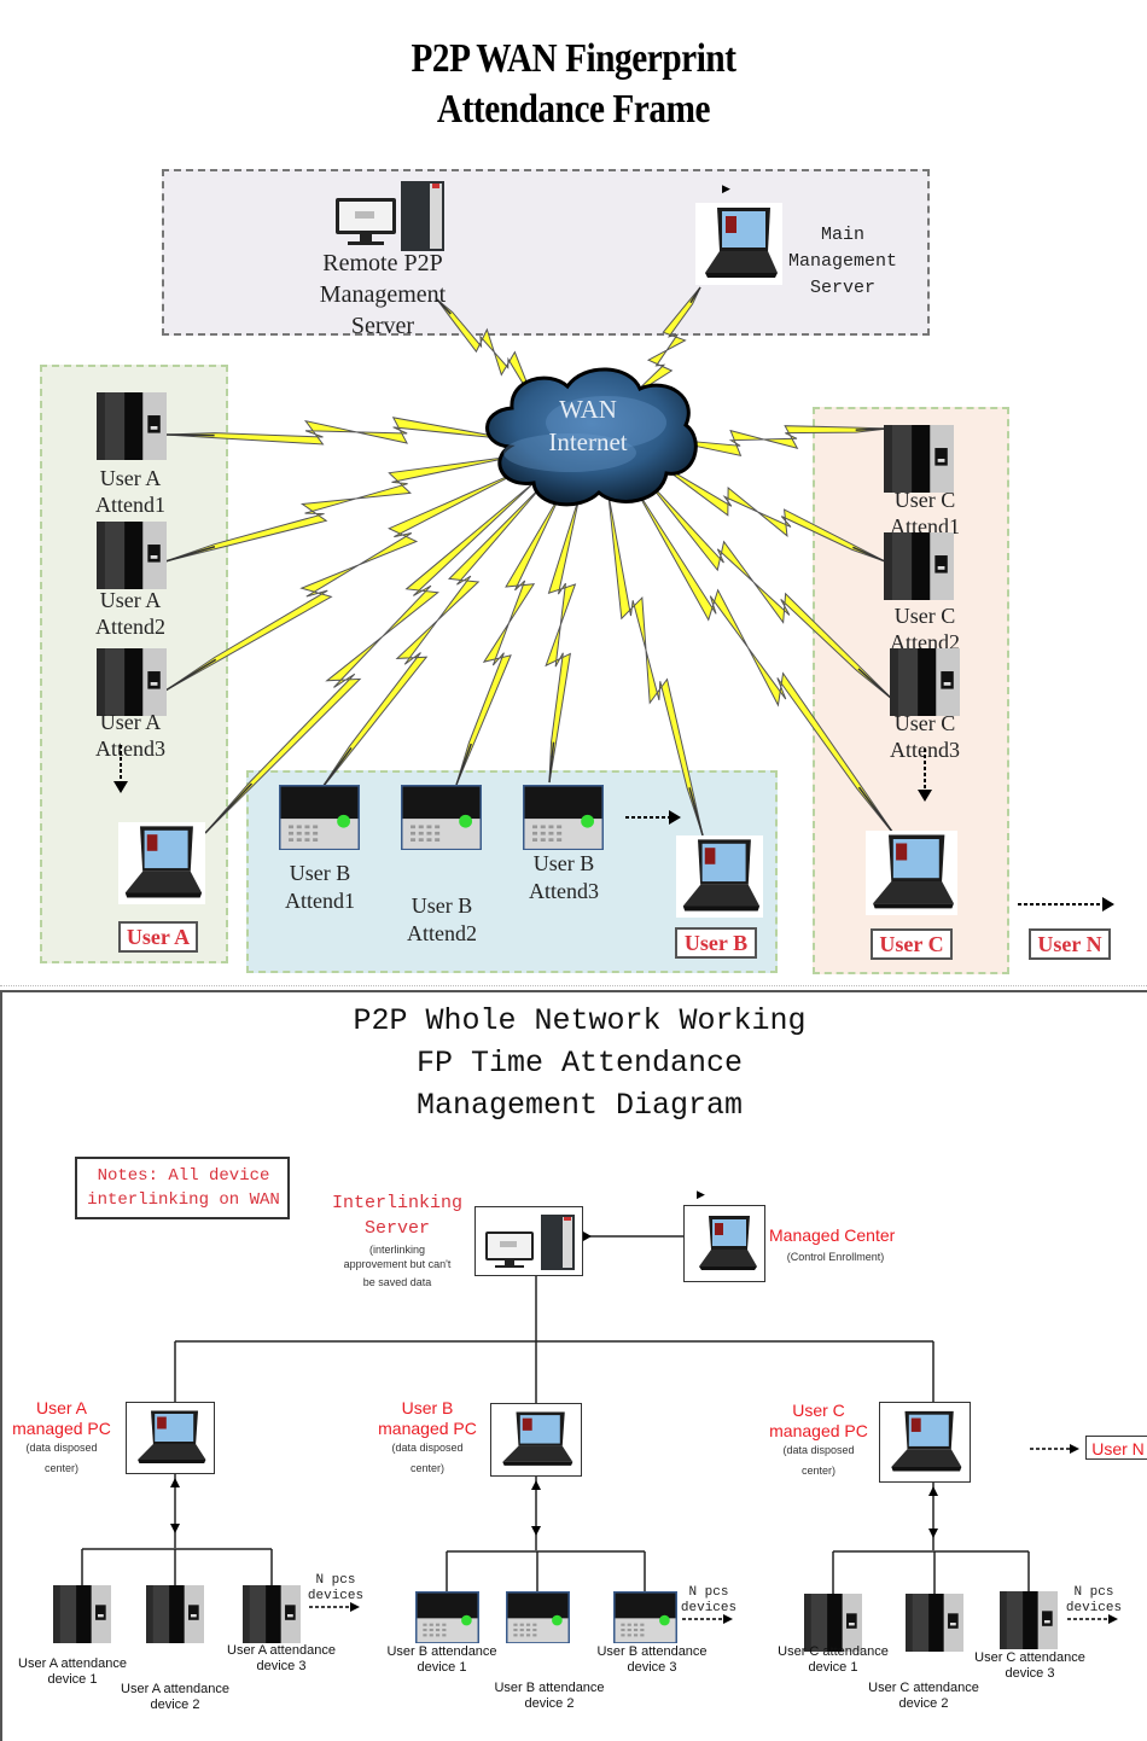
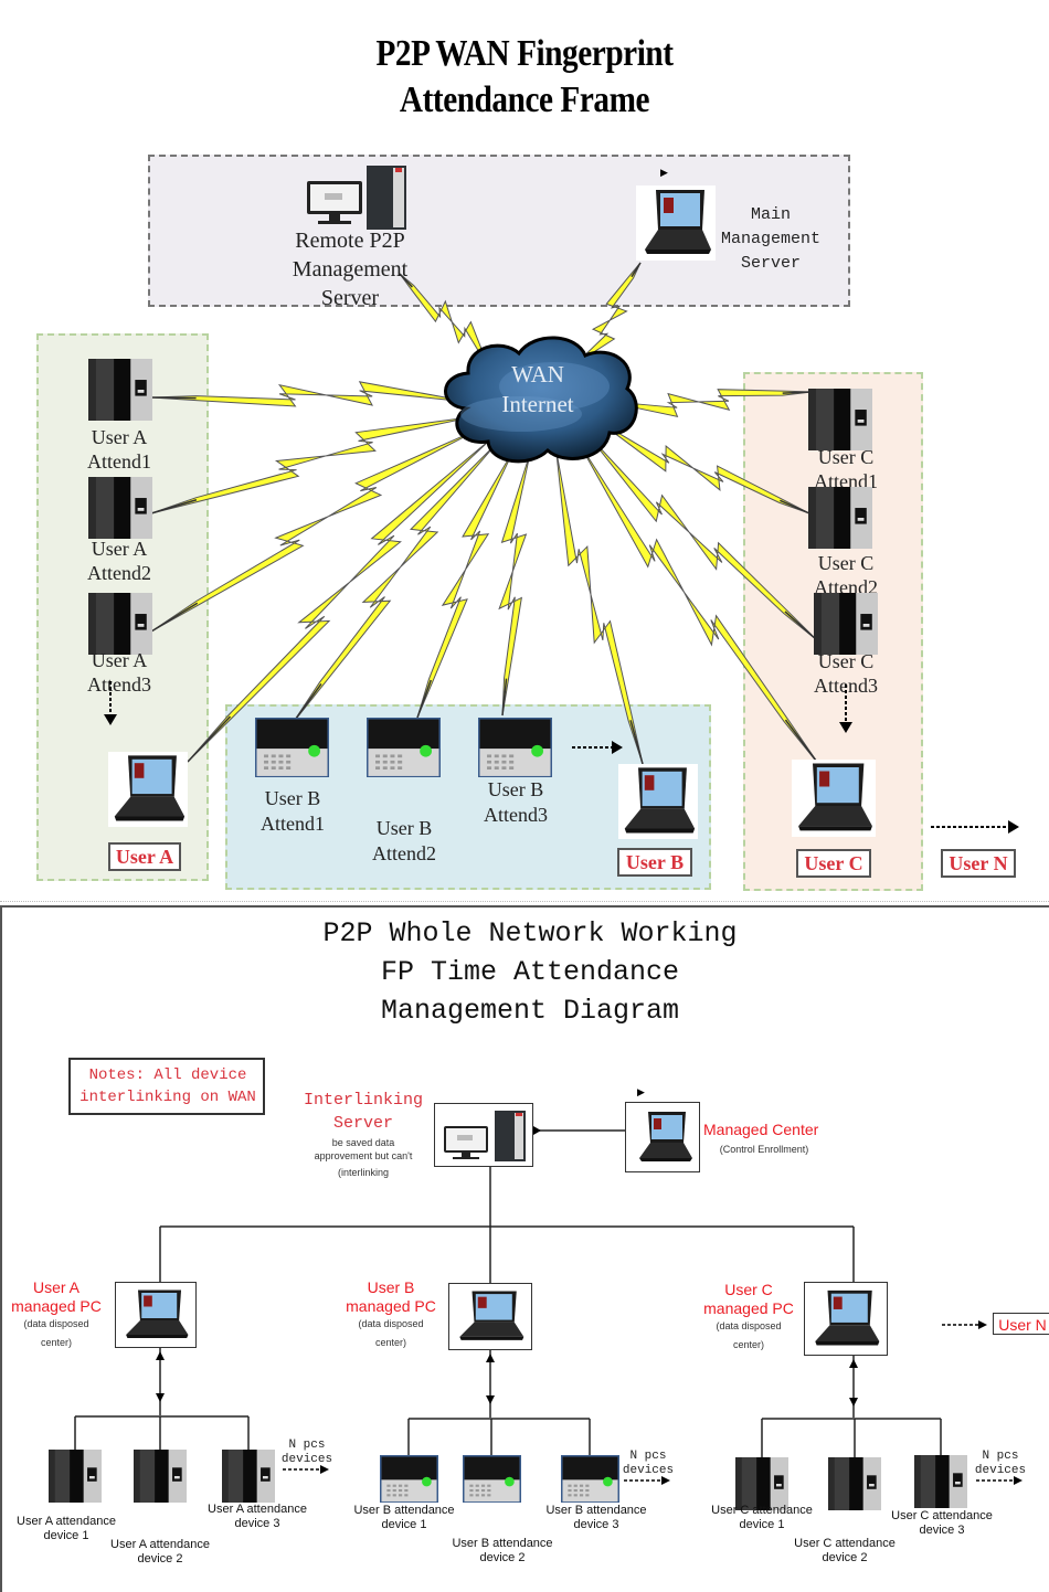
  P2P WAN Fingerprint
  Attendance Frame
  WAN
  Internet
  Remote P2P
  Management
  Server
  ▶
  Main
  Management
  Server
  User A
  Attend1
  User A
  Attend2
  User A
  Atend3
  User B
  Attend1
  User B
  Attend2
  User B
  Attend3
  User C
  Attend1
  User C
  Attend2
  User C
  Attend3
  User A
  User B
  User C
  User N
  P2P Whole Network Working
  FP Time Attendance
  Management Diagram
  Notes: All device
  interlinking on WAN
  Interlinking
  Server
- (interlinking
+ be saved data
  approvement but can't
- be saved data
+ (interlinking
  ▶
  Managed Center
  (Control Enrollment)
  User A
  managed PC
  (data disposed
  center)
  User B
  managed PC
  (data disposed
  center)
  User C
  managed PC
  (data disposed
  center)
  User N
  User A attendance
  device 1
  User A attendance
  device 2
  User A attendance
  device 3
  N pcs
  devices
  User B attendance
  device 1
  User B attendance
  device 2
  User B attendance
  device 3
  N pcs
  devices
  User C attendance
  device 1
  User C attendance
  device 2
  User C attendance
  device 3
  N pcs
  devices
